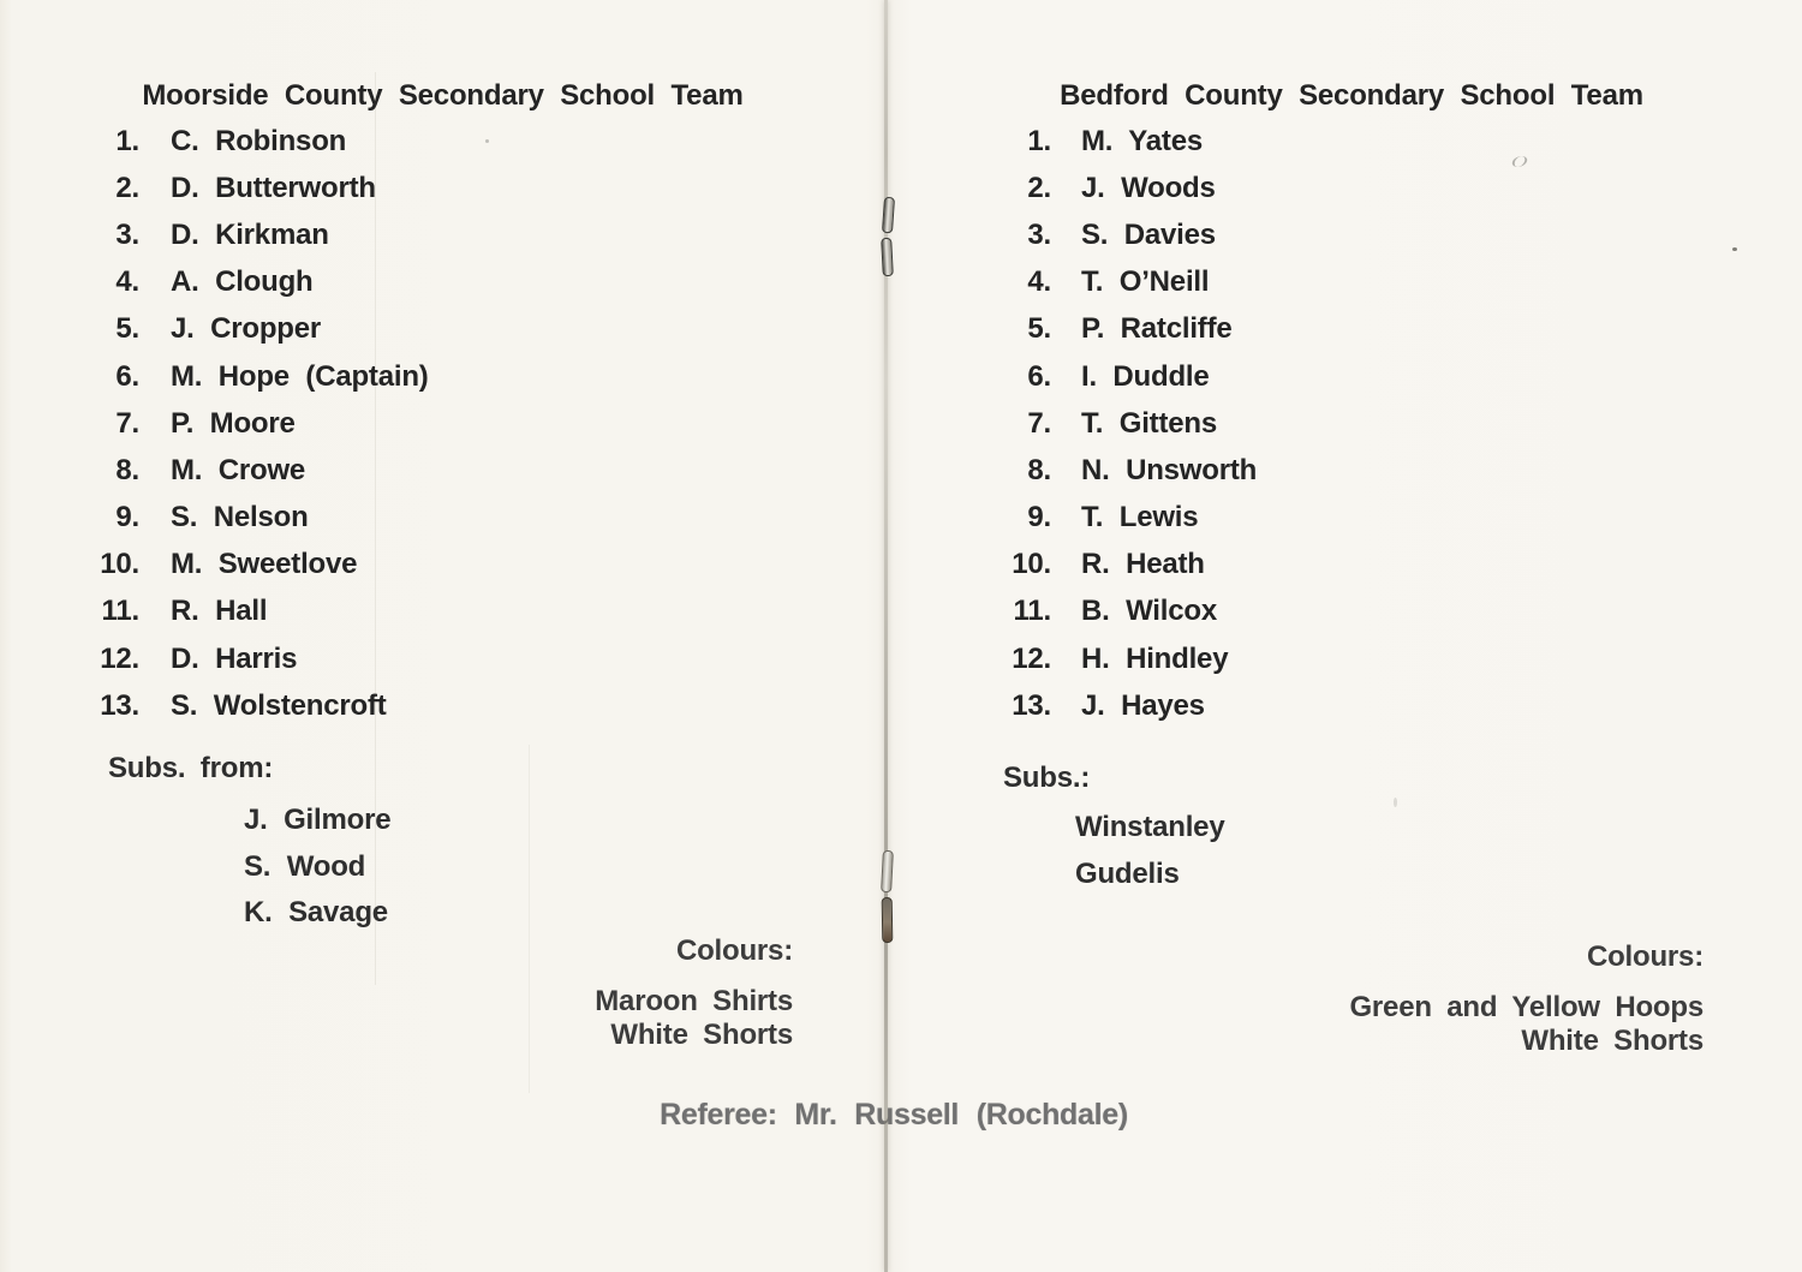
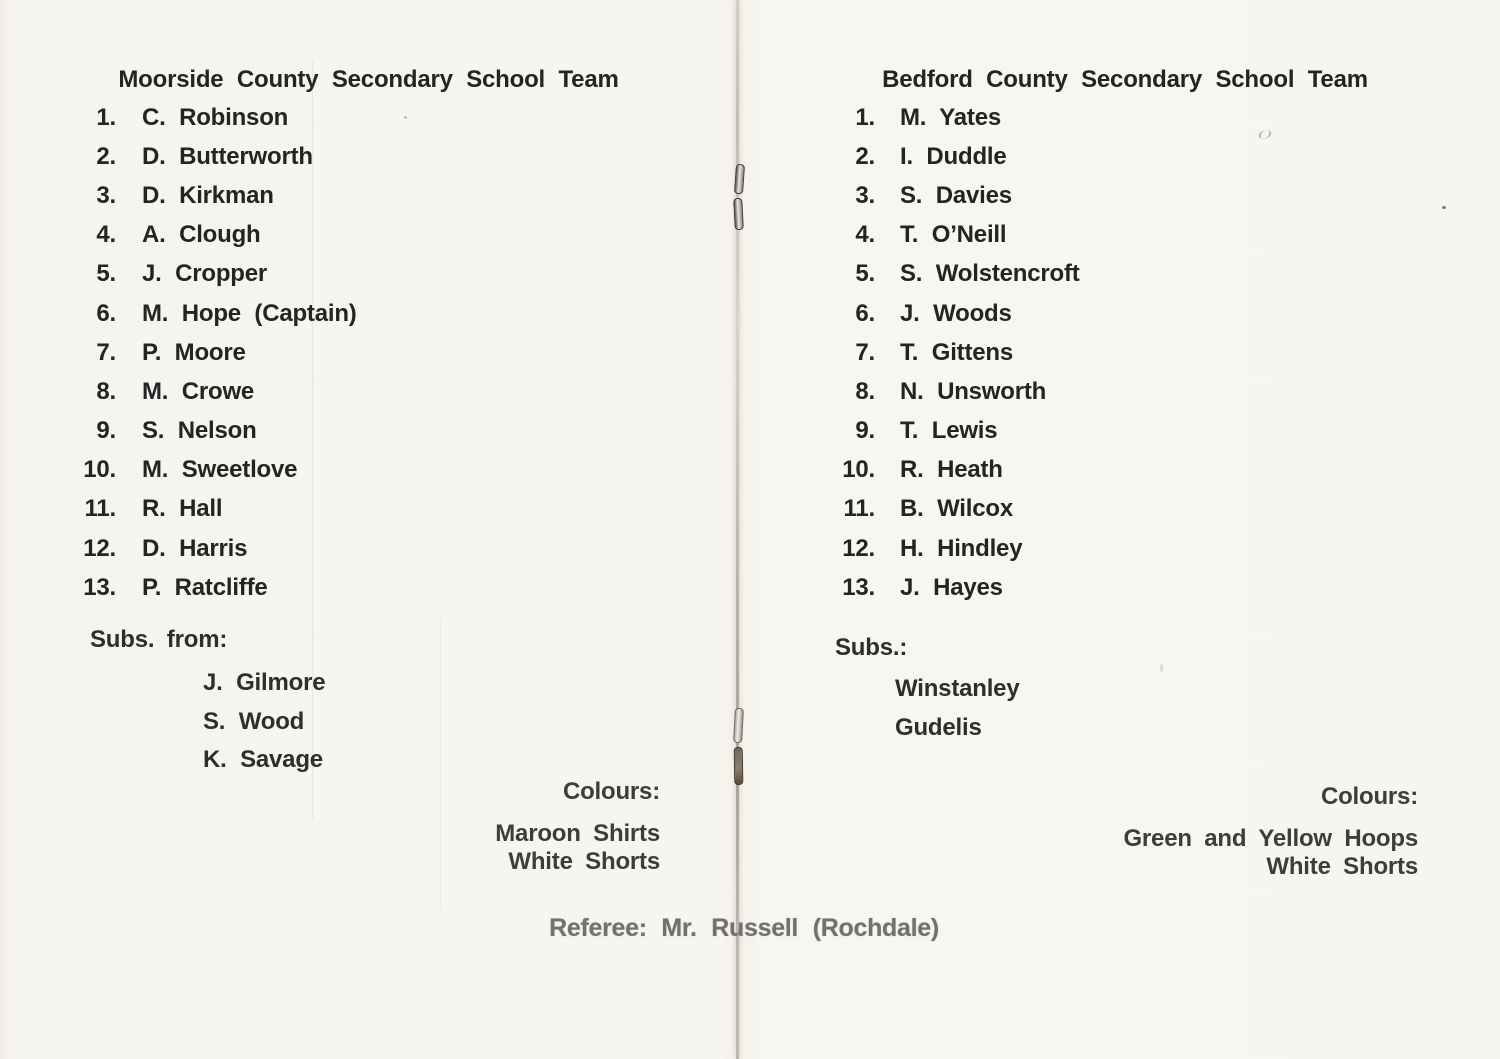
  Moorside County Secondary School Team
  1.
  C. Robinson
  2.
  D. Butterworth
  3.
  D. Kirkman
  4.
  A. Clough
  5.
  J. Cropper
  6.
  M. Hope (Captain)
  7.
  P. Moore
  8.
  M. Crowe
  9.
  S. Nelson
  10.
  M. Sweetlove
  11.
  R. Hall
  12.
  D. Harris
  13.
- S. Wolstencroft
+ P. Ratcliffe
  Subs. from:
  J. Gilmore
  S. Wood
  K. Savage
  Colours:
  Maroon Shirts
  White Shorts
  Bedford County Secondary School Team
  1.
  M. Yates
  2.
- J. Woods
+ I. Duddle
  3.
  S. Davies
  4.
  T. O’Neill
  5.
- P. Ratcliffe
+ S. Wolstencroft
  6.
- I. Duddle
+ J. Woods
  7.
  T. Gittens
  8.
  N. Unsworth
  9.
  T. Lewis
  10.
  R. Heath
  11.
  B. Wilcox
  12.
  H. Hindley
  13.
  J. Hayes
  Subs.:
  Winstanley
  Gudelis
  Colours:
  Green and Yellow Hoops
  White Shorts
  Referee: Mr. Rssell (Rochdale)
